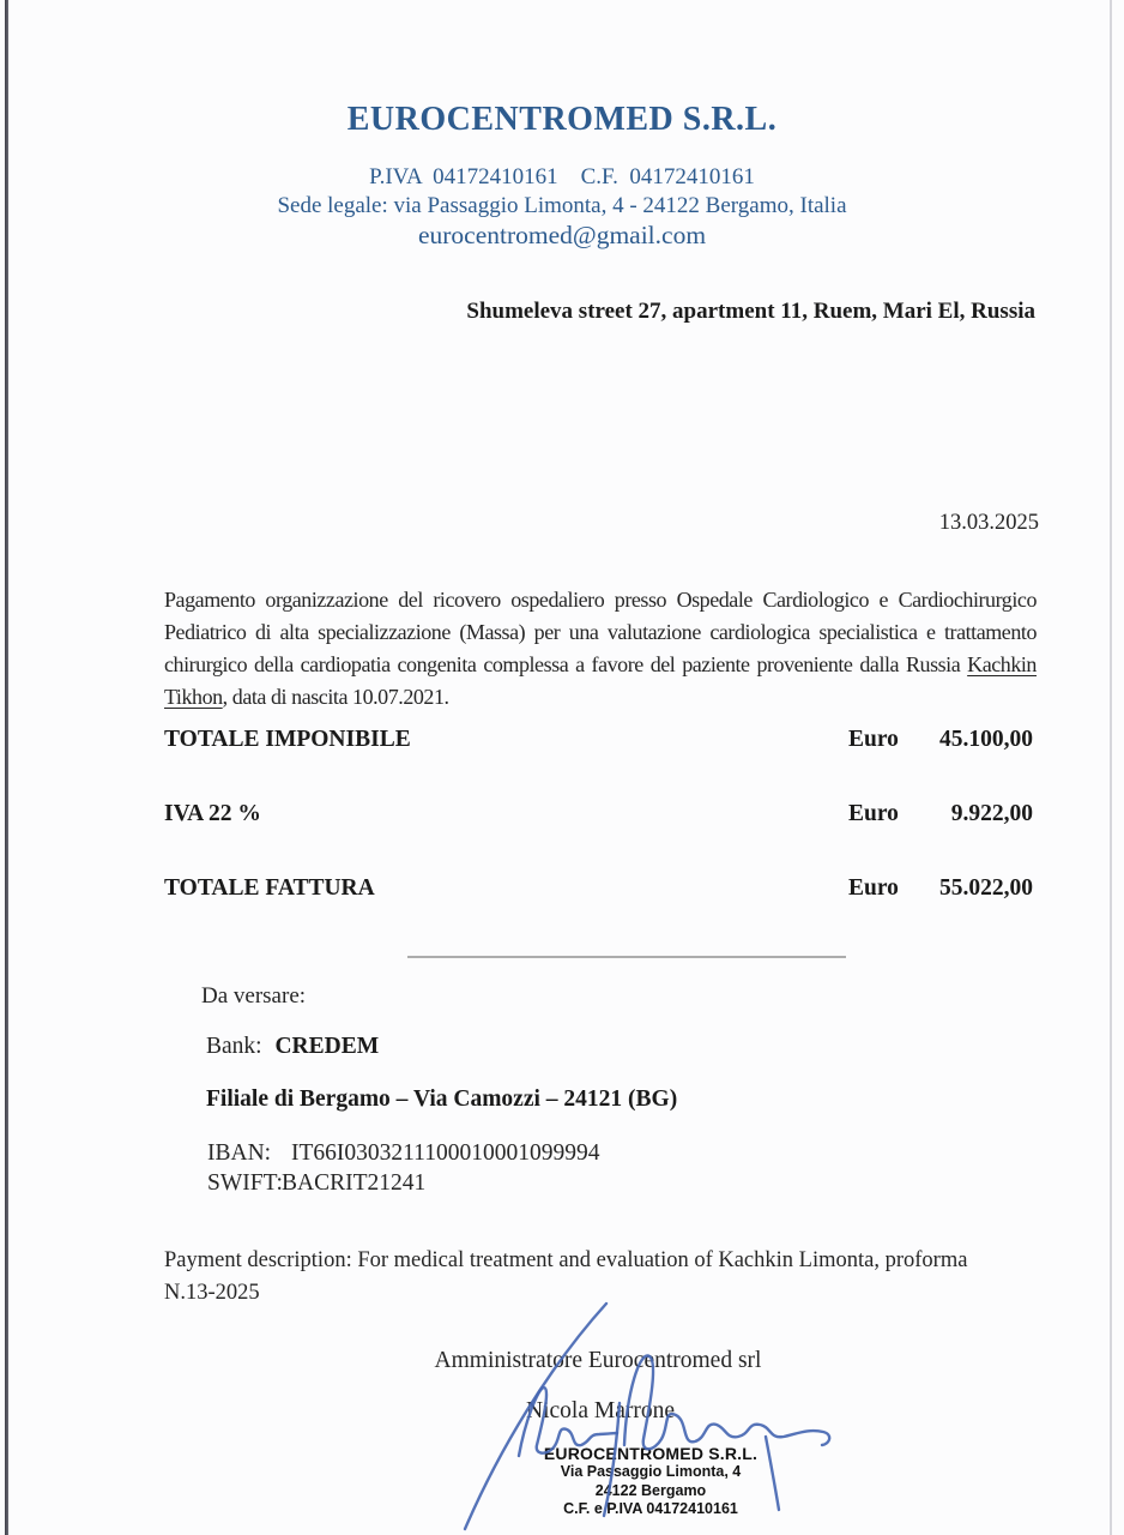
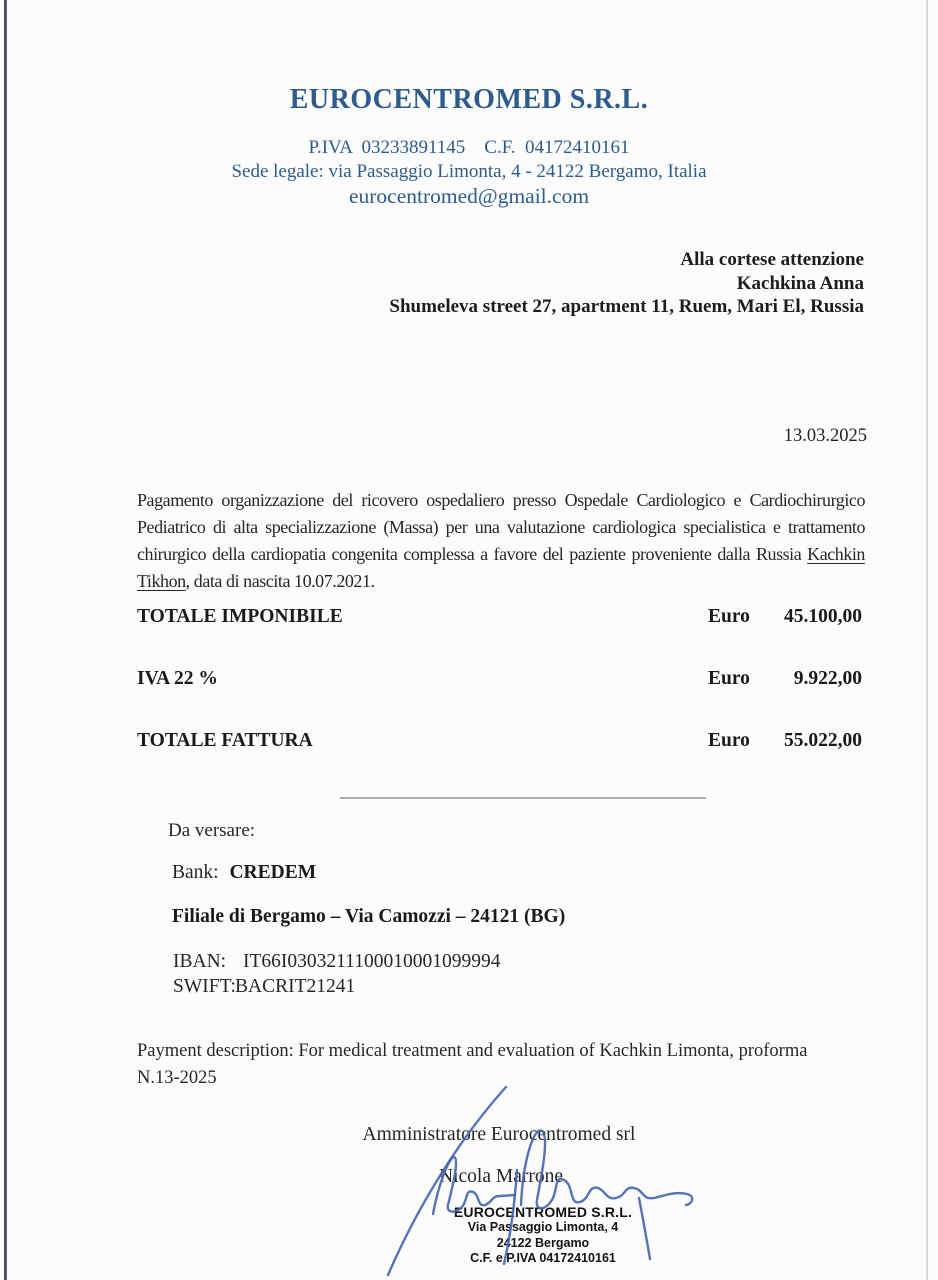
  EUROCENTROMED S.R.L.
- P.IVA 04172410161 C.F. 04172410161
+ P.IVA 03233891145 C.F. 04172410161
  Sede legale: via Passaggio Limonta, 4 - 24122 Bergamo, Italia
  eurocentromed@gmail.com
+ Alla cortese attenzione
+ Kachkina Anna
  Shumeleva street 27, apartment 11, Ruem, Mari El, Russia
  13.03.2025
  Pagamento organizzazione del ricovero ospedaliero presso Ospedale Cardiologico e Cardiochirurgico Pediatrico di alta specializzazione (Massa) per una valutazione cardiologica specialistica e trattamento chirurgico della cardiopatia congenita complessa a favore del paziente proveniente dalla Russia Kachkin Tikhon, data di nascita 10.07.2021.
  TOTALE IMPONIBILE
  Euro
  45.100,00
  IVA 22 %
  Euro
  9.922,00
  TOTALE FATTURA
  Euro
  55.022,00
  Da versare:
  Bank: CREDEM
  Filiale di Bergamo – Via Camozzi – 24121 (BG)
  IBAN: IT66I0303211100010001099994
  SWIFT:BACRIT21241
  Payment description: For medical treatment and evaluation of Kachkin Limonta, proforma
  N.13-2025
  Amministratore Eurocentromed srl
  Nicola Mrrone
  EUROCENTROMED S.R.L.
  Via Passaggio Limonta, 4
  2122 Bergamo
  C.F. e P.IVA 04172410161
